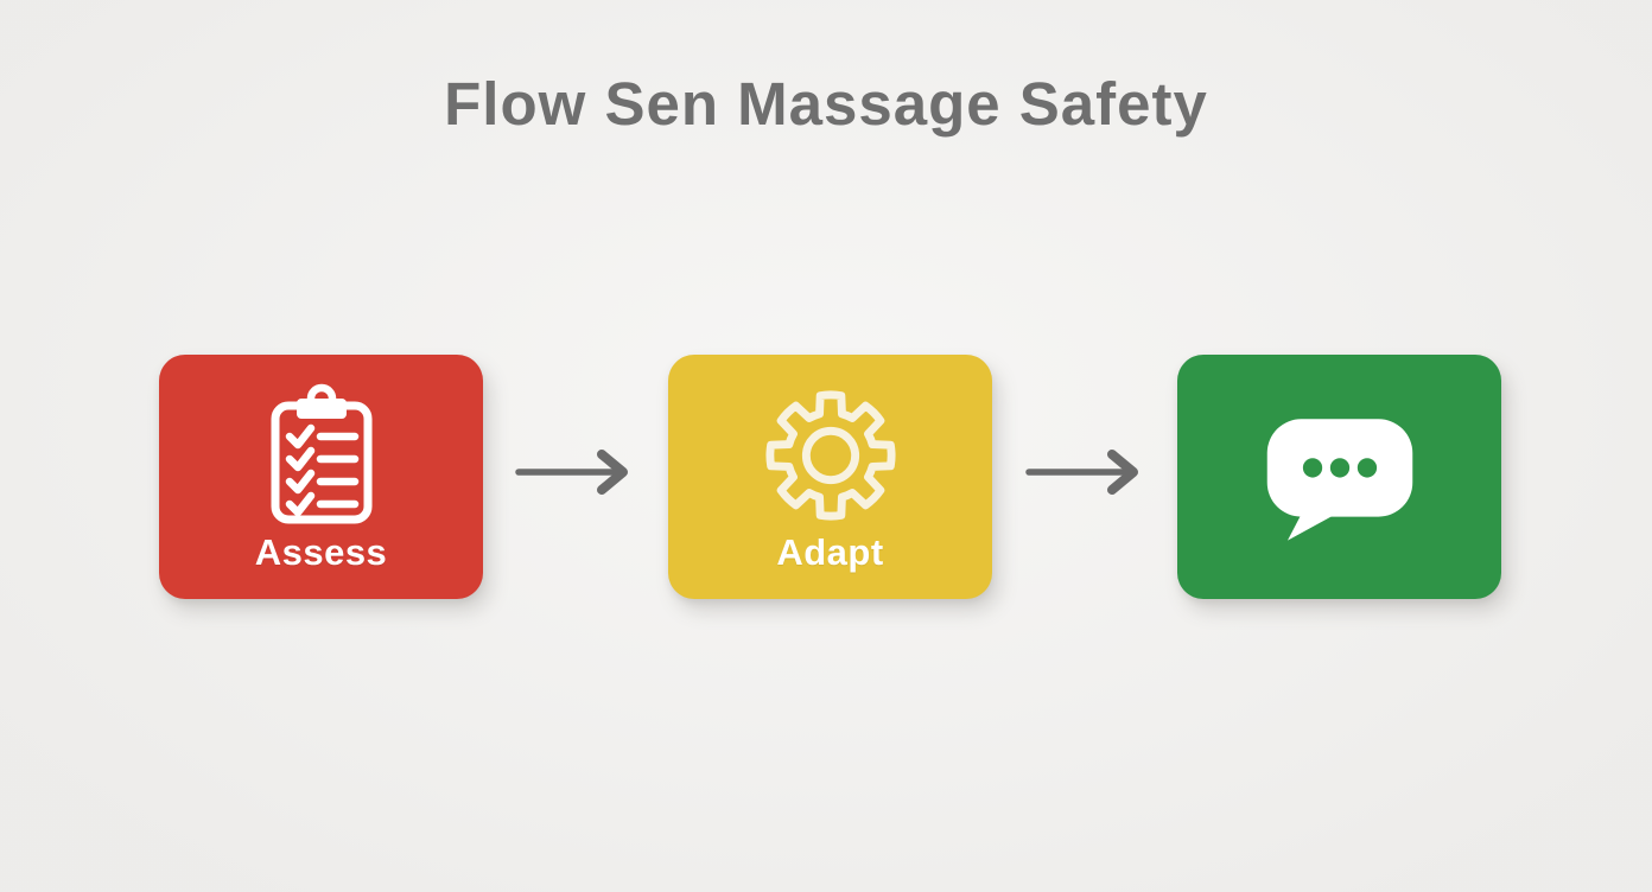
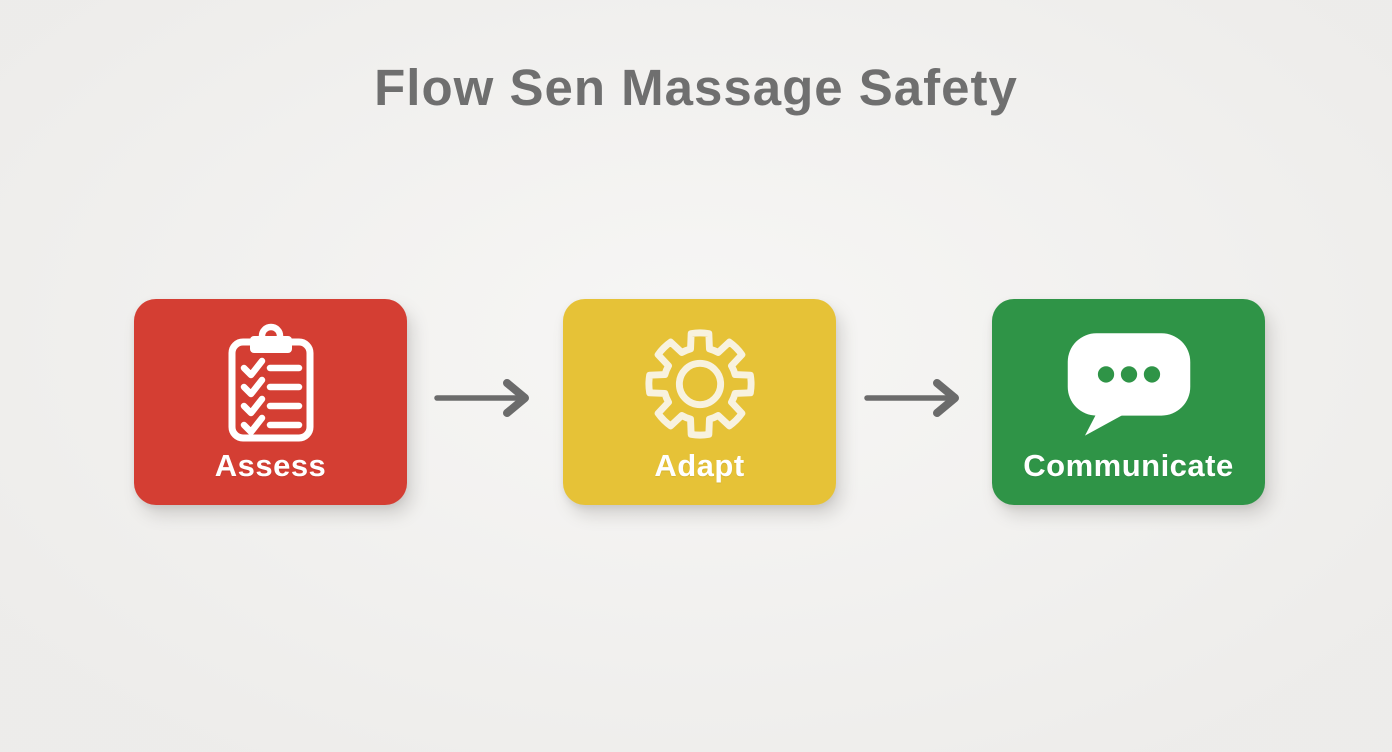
  Flow Sen Massage Safety
  Assess
  Adapt
+ Communicate
